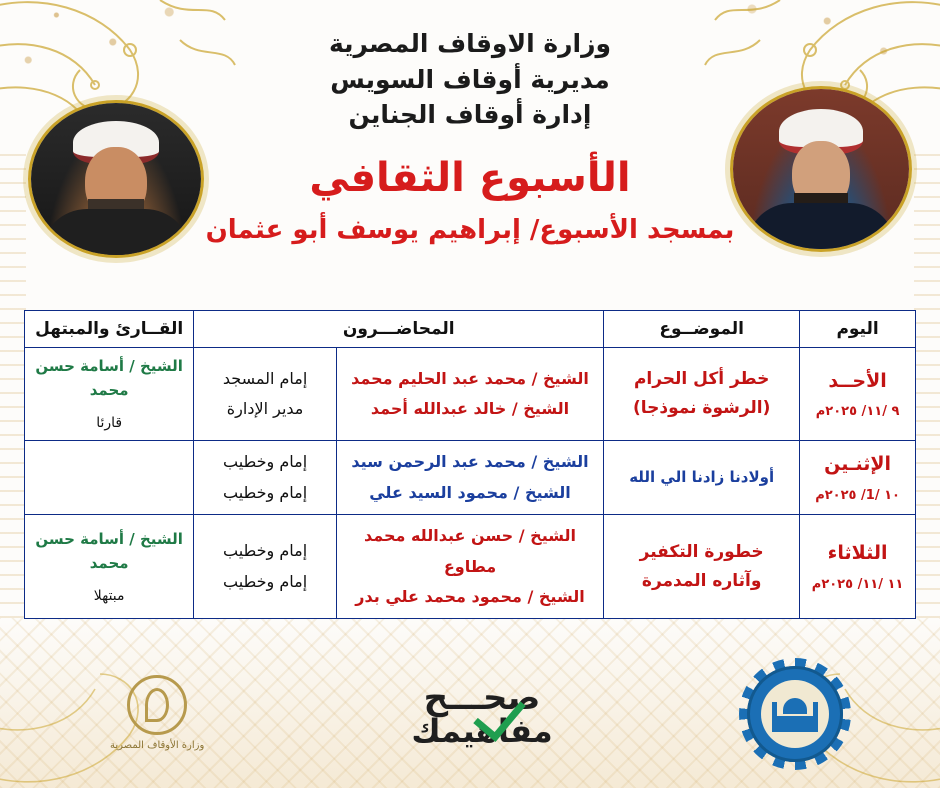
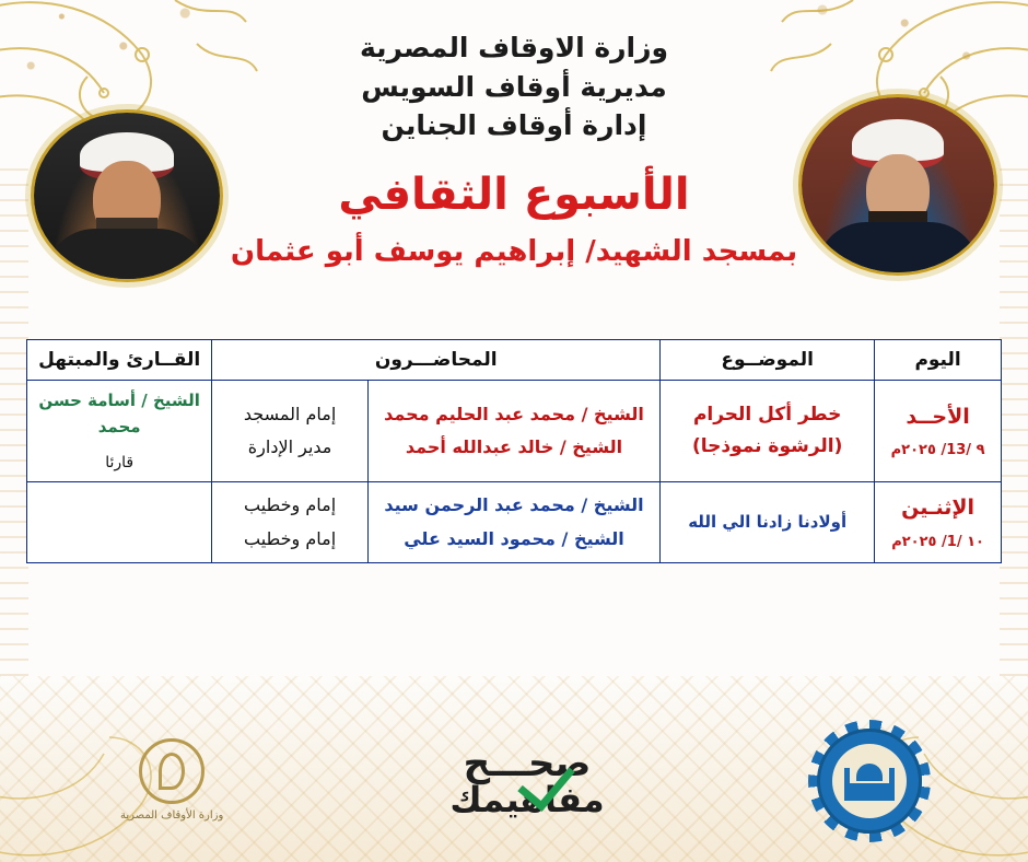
  وزارة الاوقاف المصرية
  مديرية أوقاف السويس
  إدارة أوقاف الجناين
  الأسبوع الثقافي
- بمسجد الأسبوع/ إبراهيم يوسف أبو عثمان
+ بمسجد الشهيد/ إبراهيم يوسف أبو عثمان
  اليوم	الموضــوع	المحاضـــرون	القــارئ والمبتهل
- الأحــد ٩ /١١/ ٢٠٢٥م	خطر أكل الحرام (الرشوة نموذجا)	الشيخ / محمد عبد الحليم محمد الشيخ / خالد عبدالله أحمد	إمام المسجد مدير الإدارة	الشيخ / أسامة حسن محمد قارئا
+ الأحــد ٩ /13/ ٢٠٢٥م	خطر أكل الحرام (الرشوة نموذجا)	الشيخ / محمد عبد الحليم محمد الشيخ / خالد عبدالله أحمد	إمام المسجد مدير الإدارة	الشيخ / أسامة حسن محمد قارئا
  الإثنـين ١٠ /1/ ٢٠٢٥م	أولادنا زادنا الي الله	الشيخ / محمد عبد الرحمن سيد الشيخ / محمود السيد علي	إمام وخطيب إمام وخطيب
- الثلاثاء ١١ /١١/ ٢٠٢٥م	خطورة التكفير وآثاره المدمرة	الشيخ / حسن عبدالله محمد مطاوع الشيخ / محمود محمد علي بدر	إمام وخطيب إمام وخطيب	الشيخ / أسامة حسن محمد مبتهلا
  صحـــح
  مفاهيمك
  وزارة الأوقاف المصرية
